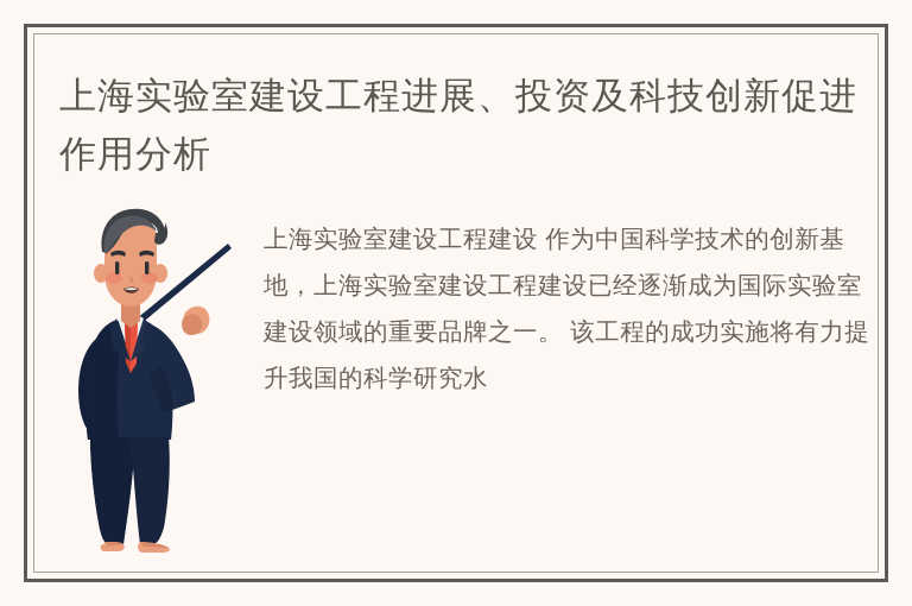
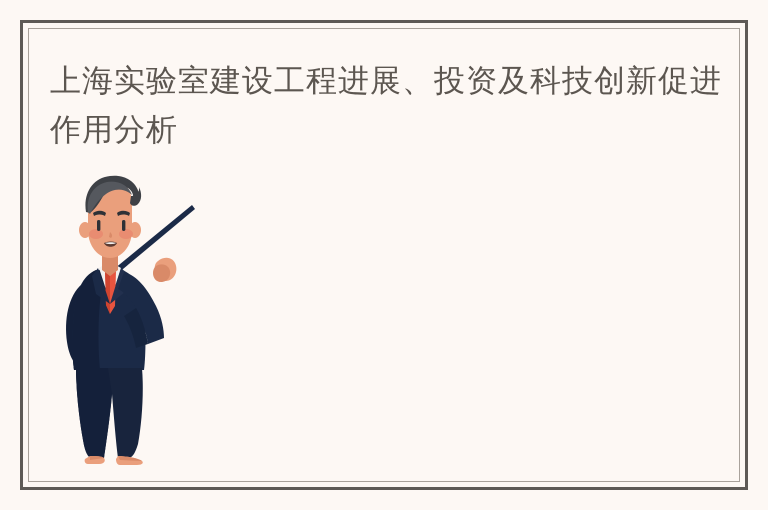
  上海实验室建设工程进展、投资及科技创新促进作用分析
- 上海实验室建设工程建设 作为中国科学技术的创新基地，上海实验室建设工程建设已经逐渐成为国际实验室建设领域的重要品牌之一。 该工程的成功实施将有力提升我国的科学研究水
